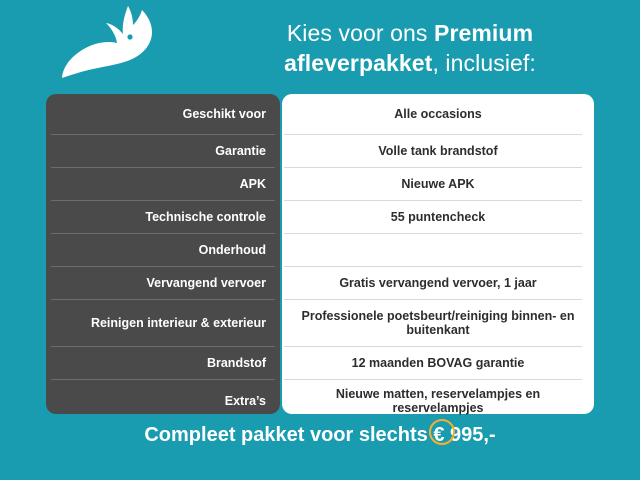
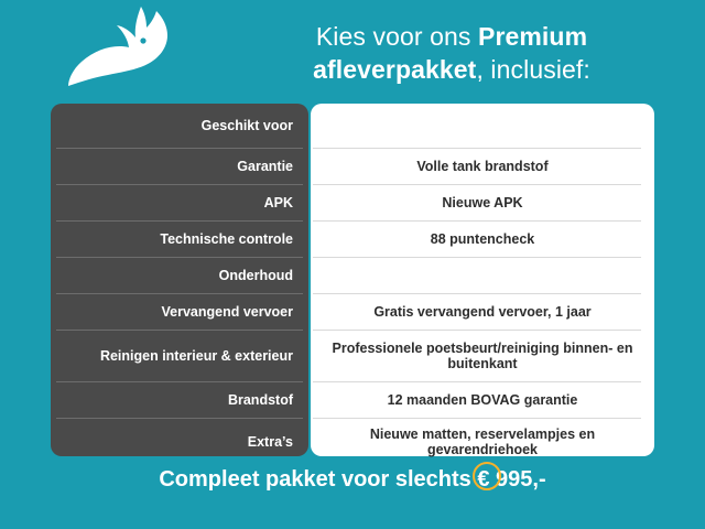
  Kies voor ons Premium
  afleverpakket, inclusief:
  Geschikt voor
- Alle occasions
  Garantie
  Volle tank brandstof
  APK
  Nieuwe APK
  Technische controle
- 55 puntencheck
+ 88 puntencheck
  Onderhoud
  Vervangend vervoer
  Gratis vervangend vervoer, 1 jaar
  Reinigen interieur & exterieur
  Professionele poetsbeurt/reiniging binnen- en buitenkant
  Brandstof
  12 maanden BOVAG garantie
  Extra’s
- Nieuwe matten, reservelampjes en reservelampjes
+ Nieuwe matten, reservelampjes en gevarendriehoek
  Compleet pakket voor slechts € 995,-
